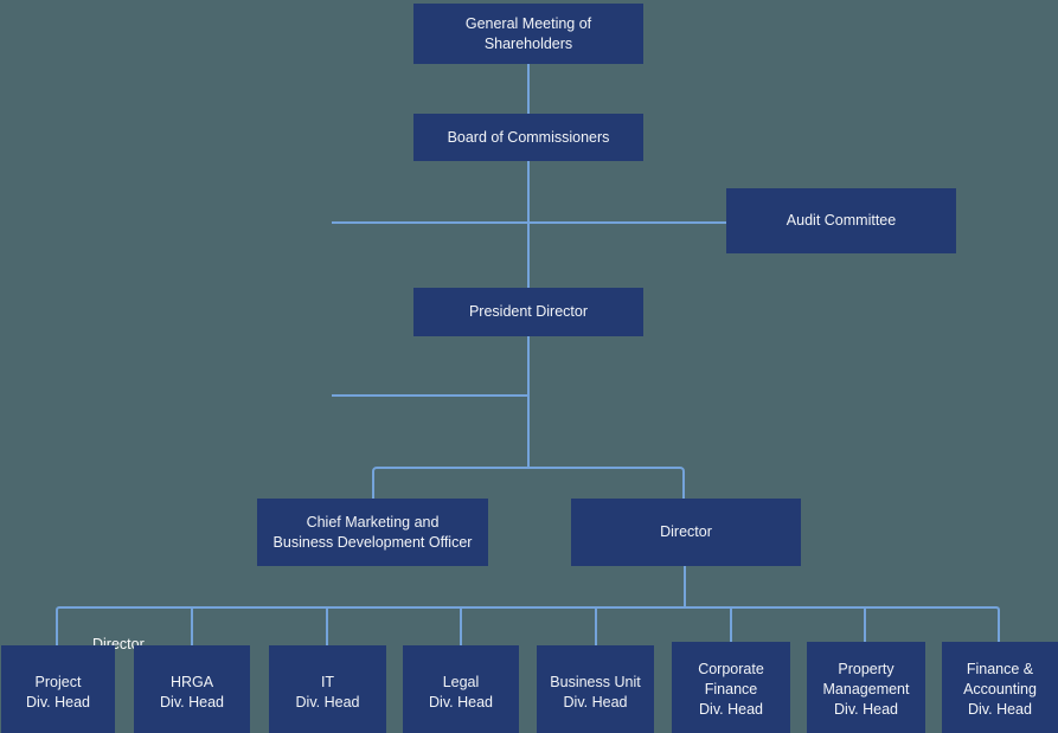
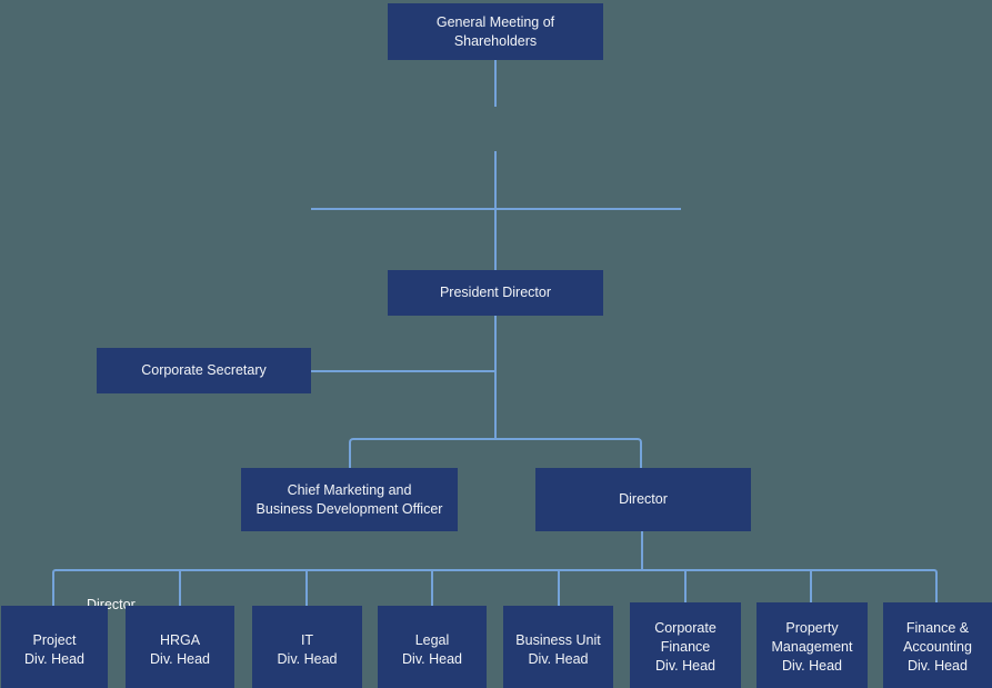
  Director
  General Meeting of
  Shareholders
- Board of Commissioners
- Audit Committee
  President Director
+ Corporate Secretary
  Chief Marketing and
  Business Development Officer
  Director
  Project
  Div. Head
  HRGA
  Div. Head
  IT
  Div. Head
  Legal
  Div. Head
  Business Unit
  Div. Head
  Corporate
  Finance
  Div. Head
  Property
  Management
  Div. Head
  Finance &
  Accounting
  Div. Head
